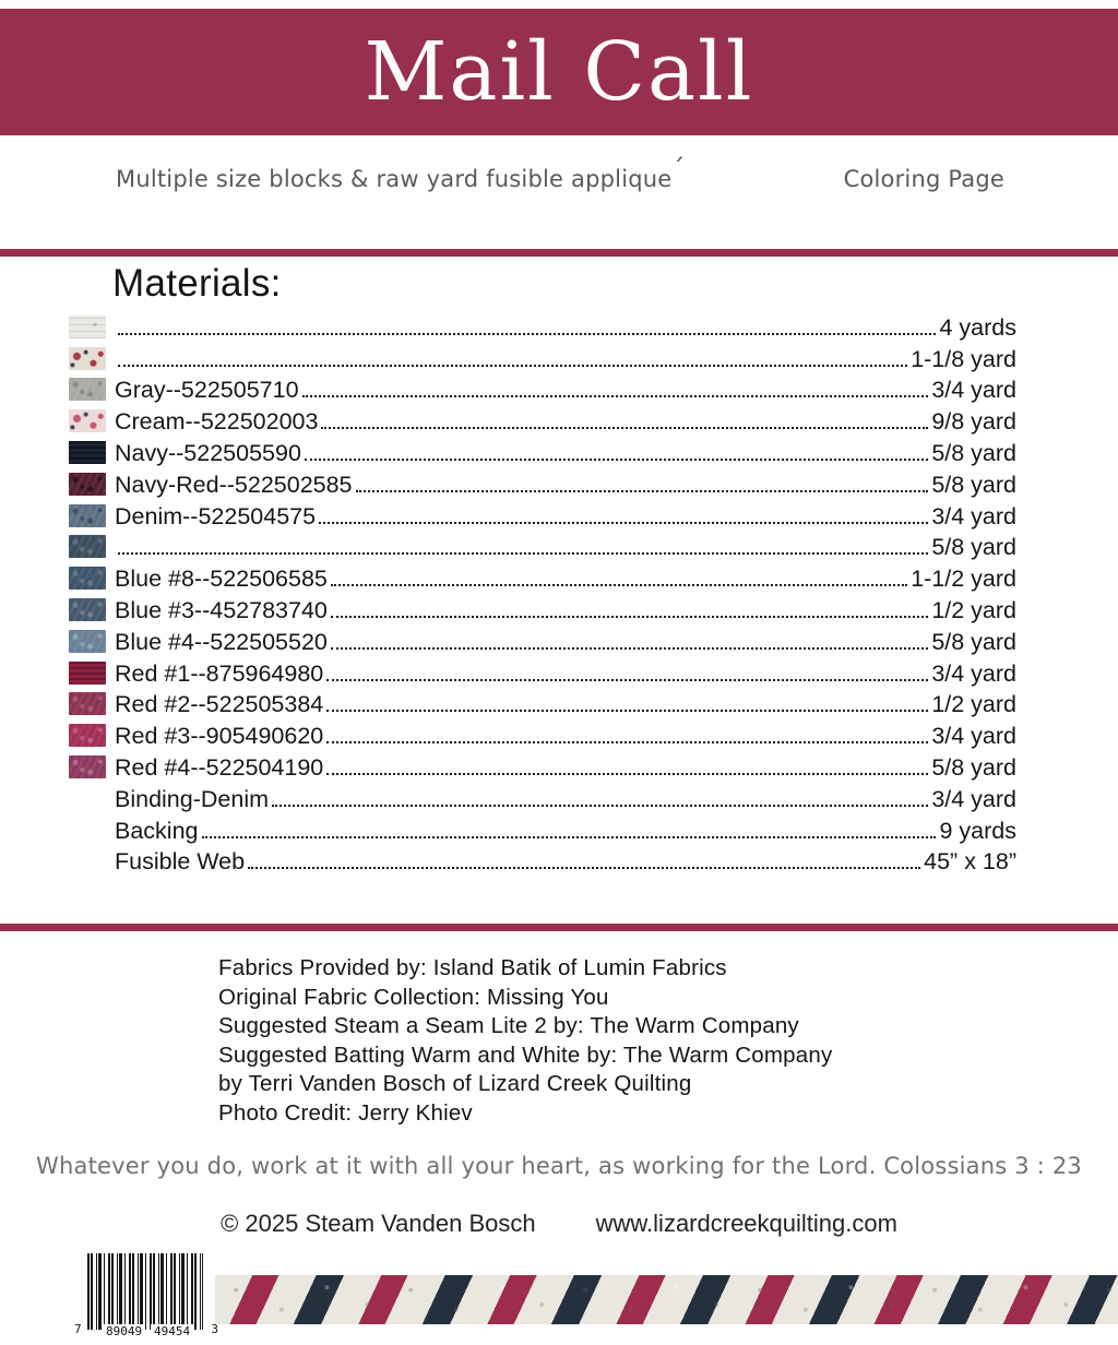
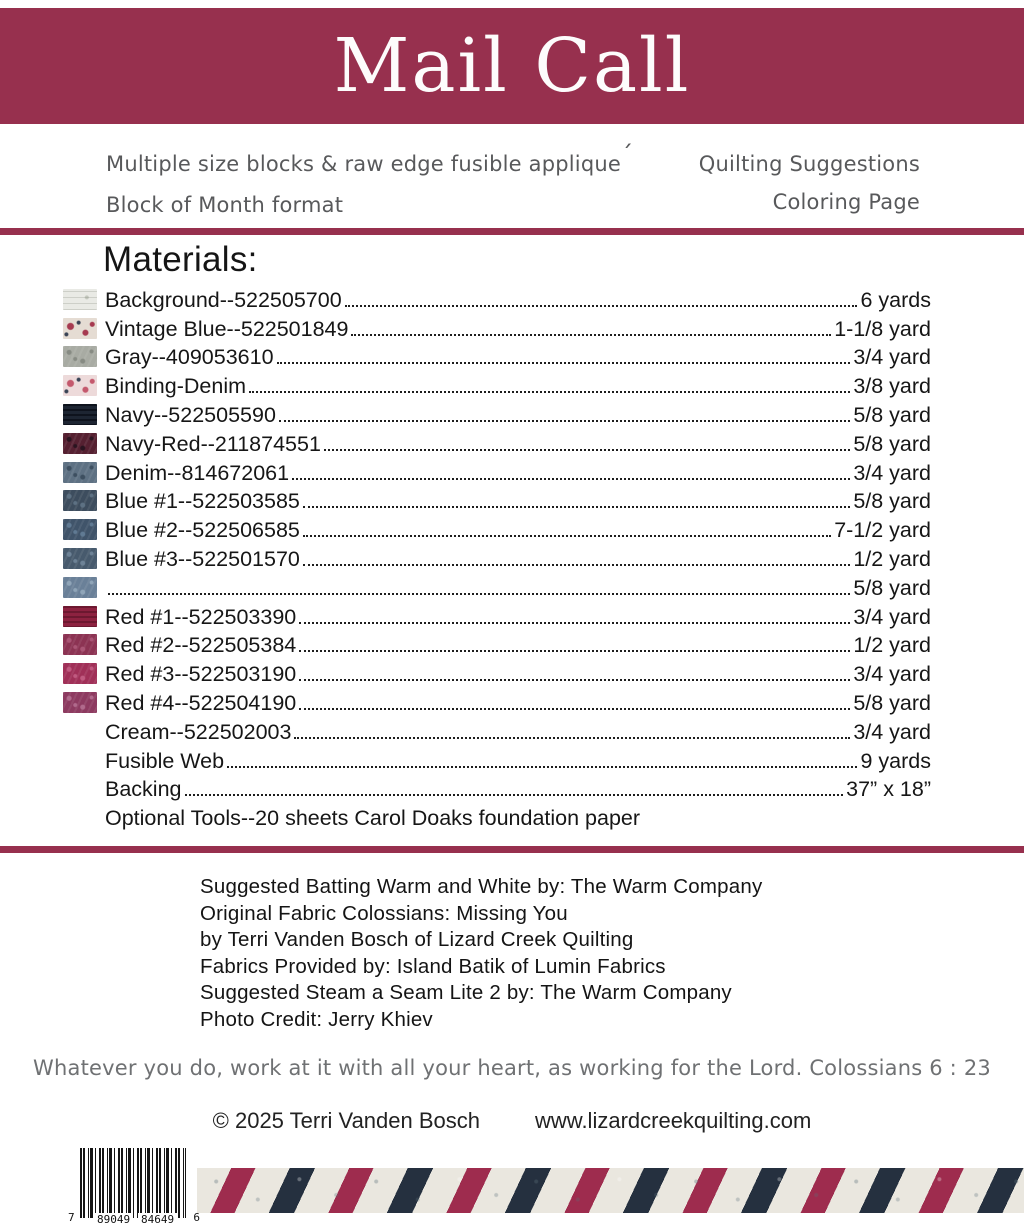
  Mail Call
- Multiple size blocks & raw yard fusible applique´
+ Multiple size blocks & raw edge fusible applique´
+ Block of Month format
+ Quilting Suggestions
  Coloring Page
  Materials:
+ Background--522505700
- 4 yards
+ 6 yards
+ Vintage Blue--522501849
  1-1/8 yard
- Gray--522505710
+ Gray--409053610
  3/4 yard
- Cream--522502003
+ Binding-Denim
- 9/8 yard
+ 3/8 yard
  Navy--522505590
  5/8 yard
- Navy-Red--522502585
+ Navy-Red--211874551
  5/8 yard
- Denim--522504575
+ Denim--814672061
  3/4 yard
+ Blue #1--522503585
  5/8 yard
- Blue #8--522506585
+ Blue #2--522506585
- 1-1/2 yard
+ 7-1/2 yard
- Blue #3--452783740
+ Blue #3--522501570
  1/2 yard
- Blue #4--522505520
  5/8 yard
- Red #1--875964980
+ Red #1--522503390
  3/4 yard
  Red #2--522505384
  1/2 yard
- Red #3--905490620
+ Red #3--522503190
  3/4 yard
  Red #4--522504190
  5/8 yard
- Binding-Denim
+ Cream--522502003
  3/4 yard
- Backing
+ Fusible Web
  9 yards
- Fusible Web
+ Backing
- 45” x 18”
+ 37” x 18”
+ Optional Tools--20 sheets Carol Doaks foundation paper
- Fabrics Provided by: Island Batik of Lumin Fabrics
+ Suggested Batting Warm and White by: The Warm Company
- Original Fabric Collection: Missing You
+ Original Fabric Colossians: Missing You
- Suggested Steam a Seam Lite 2 by: The Warm Company
+ by Terri Vanden Bosch of Lizard Creek Quilting
- Suggested Batting Warm and White by: The Warm Company
+ Fabrics Provided by: Island Batik of Lumin Fabrics
- by Terri Vanden Bosch of Lizard Creek Quilting
+ Suggested Steam a Seam Lite 2 by: The Warm Company
  Photo Credit: Jerry Khiev
- Whatever you do, work at it with all your heart, as working for the Lord. Colossians 3 : 23
+ Whatever you do, work at it with all your heart, as working for the Lord. Colossians 6 : 23
- © 2025 Steam Vanden Bosch
+ © 2025 Terri Vanden Bosch
  www.lizardcreekquilting.com
  7
  89049
- 49454
+ 84649
- 3
+ 6
